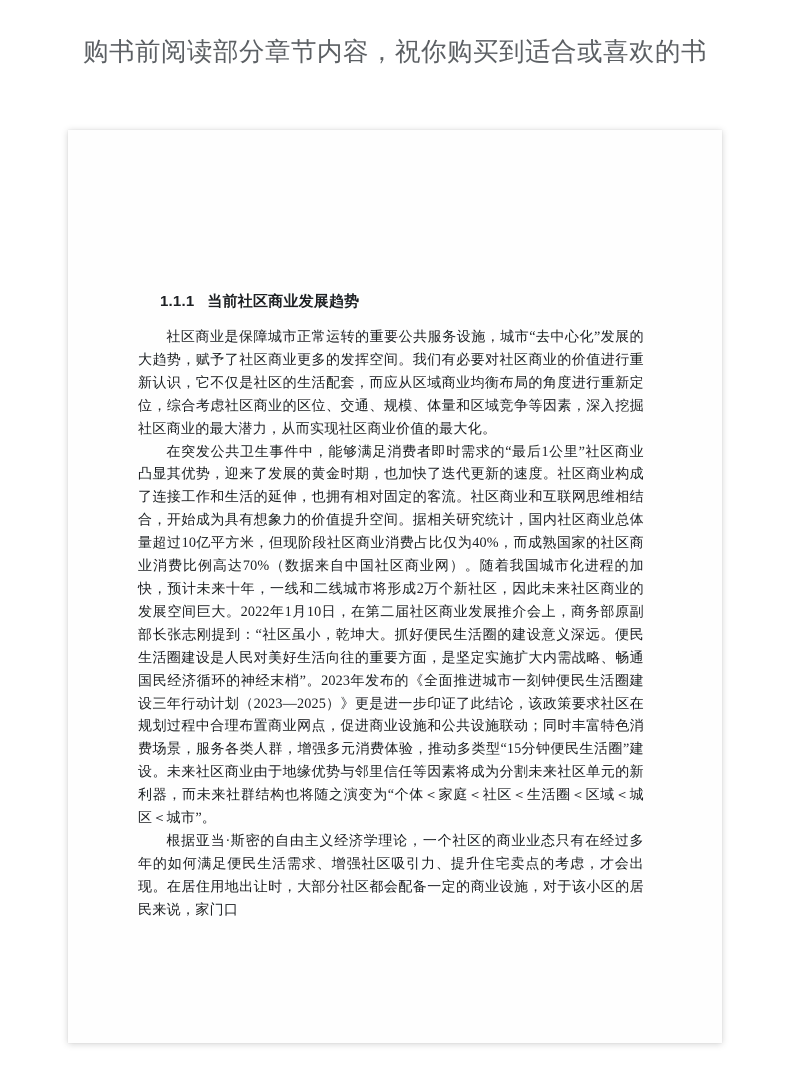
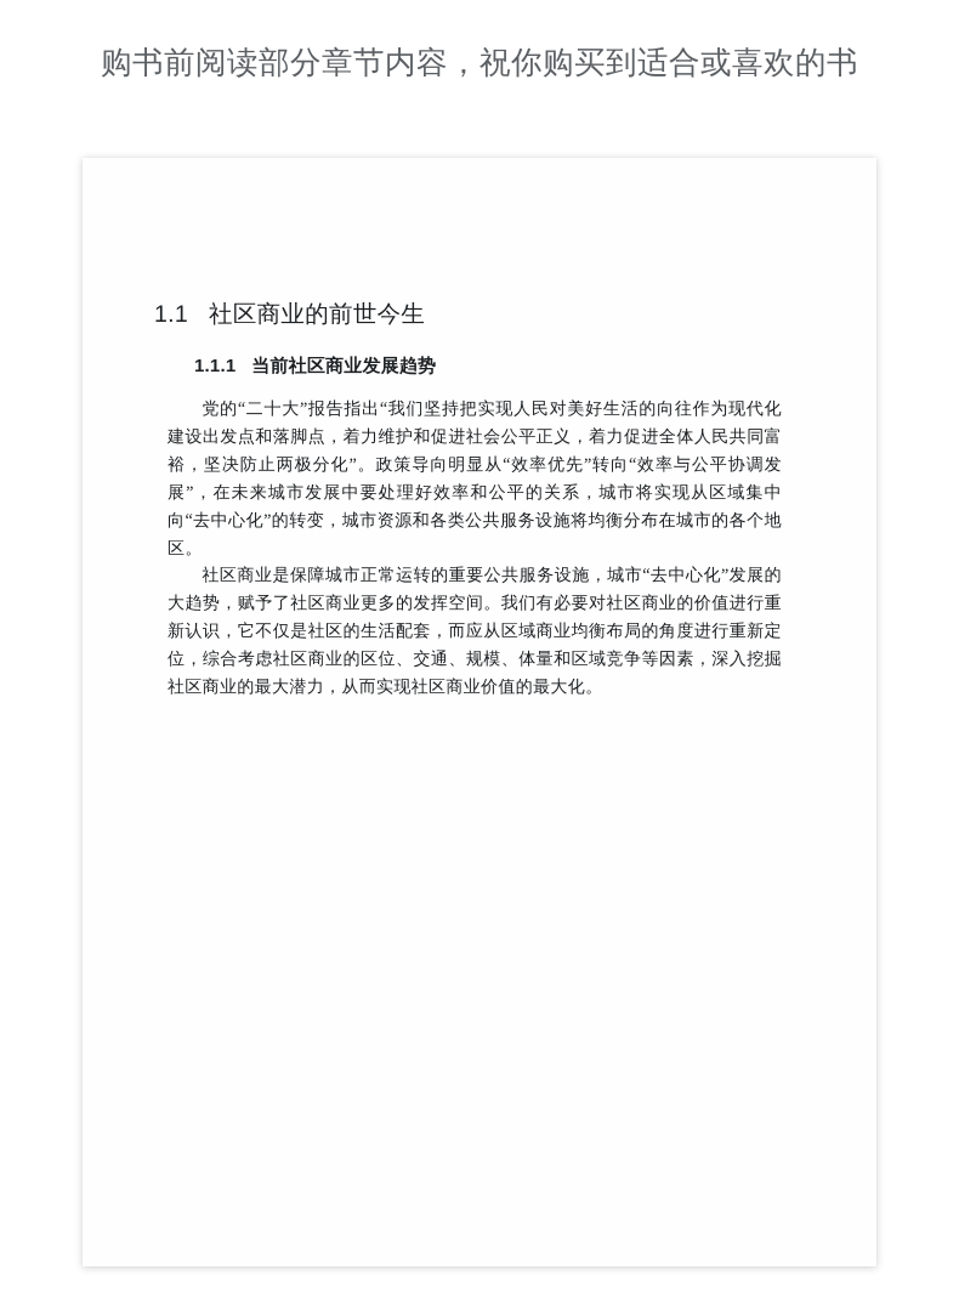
  购书前阅读部分章节内容，祝你购买到适合或喜欢的书
+ 1.1 社区商业的前世今生
  1.1.1 当前社区商业发展趋势
+ 党的“二十大”报告指出“我们坚持把实现人民对美好生活的向往作为现代化建设出发点和落脚点，着力维护和促进社会公平正义，着力促进全体人民共同富裕，坚决防止两极分化”。政策导向明显从“效率优先”转向“效率与公平协调发展”，在未来城市发展中要处理好效率和公平的关系，城市将实现从区域集中向“去中心化”的转变，城市资源和各类公共服务设施将均衡分布在城市的各个地区。
  社区商业是保障城市正常运转的重要公共服务设施，城市“去中心化”发展的大趋势，赋予了社区商业更多的发挥空间。我们有必要对社区商业的价值进行重新认识，它不仅是社区的生活配套，而应从区域商业均衡布局的角度进行重新定位，综合考虑社区商业的区位、交通、规模、体量和区域竞争等因素，深入挖掘社区商业的最大潜力，从而实现社区商业价值的最大化。
- 在突发公共卫生事件中，能够满足消费者即时需求的“最后1公里”社区商业凸显其优势，迎来了发展的黄金时期，也加快了迭代更新的速度。社区商业构成了连接工作和生活的延伸，也拥有相对固定的客流。社区商业和互联网思维相结合，开始成为具有想象力的价值提升空间。据相关研究统计，国内社区商业总体量超过10亿平方米，但现阶段社区商业消费占比仅为40%，而成熟国家的社区商业消费比例高达70%（数据来自中国社区商业网）。随着我国城市化进程的加快，预计未来十年，一线和二线城市将形成2万个新社区，因此未来社区商业的发展空间巨大。2022年1月10日，在第二届社区商业发展推介会上，商务部原副部长张志刚提到：“社区虽小，乾坤大。抓好便民生活圈的建设意义深远。便民生活圈建设是人民对美好生活向往的重要方面，是坚定实施扩大内需战略、畅通国民经济循环的神经末梢”。2023年发布的《全面推进城市一刻钟便民生活圈建设三年行动计划（2023—2025）》更是进一步印证了此结论，该政策要求社区在规划过程中合理布置商业网点，促进商业设施和公共设施联动；同时丰富特色消费场景，服务各类人群，增强多元消费体验，推动多类型“15分钟便民生活圈”建设。未来社区商业由于地缘优势与邻里信任等因素将成为分割未来社区单元的新利器，而未来社群结构也将随之演变为“个体＜家庭＜社区＜生活圈＜区域＜城区＜城市”。
- 根据亚当·斯密的自由主义经济学理论，一个社区的商业业态只有在经过多年的如何满足便民生活需求、增强社区吸引力、提升住宅卖点的考虑，才会出现。在居住用地出让时，大部分社区都会配备一定的商业设施，对于该小区的居民来说，家门口
